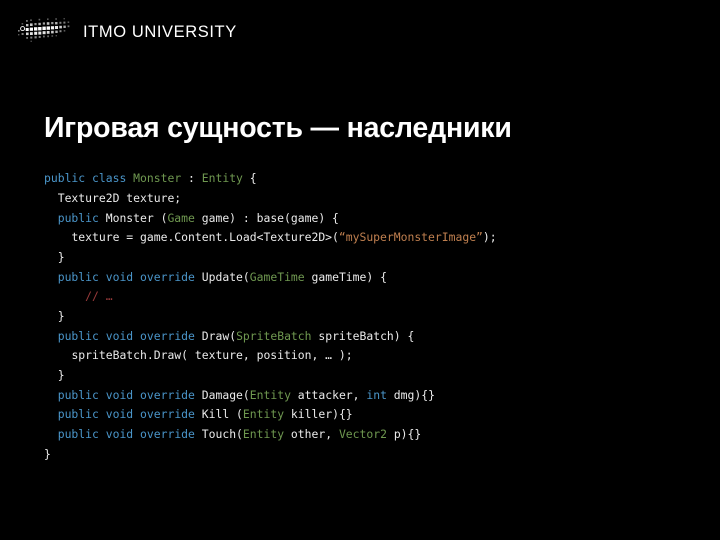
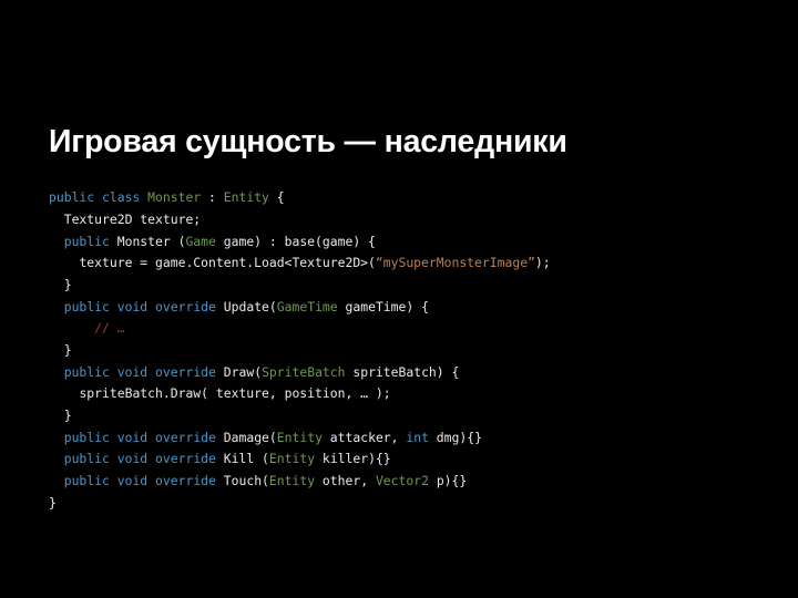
- ITMO UNIVERSITY
  Игровая сущность — наследники
  public class Monster : Entity { Texture2D texture; public Monster (Game game) : base(game) { texture = game.Content.Load<Texture2D>(“mySuperMonsterImage”); } public void override Update(GameTime gameTime) { // … } public void override Draw(SpriteBatch spriteBatch) { spriteBatch.Draw( texture, position, … ); } public void override Damage(Entity attacker, int dmg){} public void override Kill (Entity killer){} public void override Touch(Entity other, Vector2 p){} }
